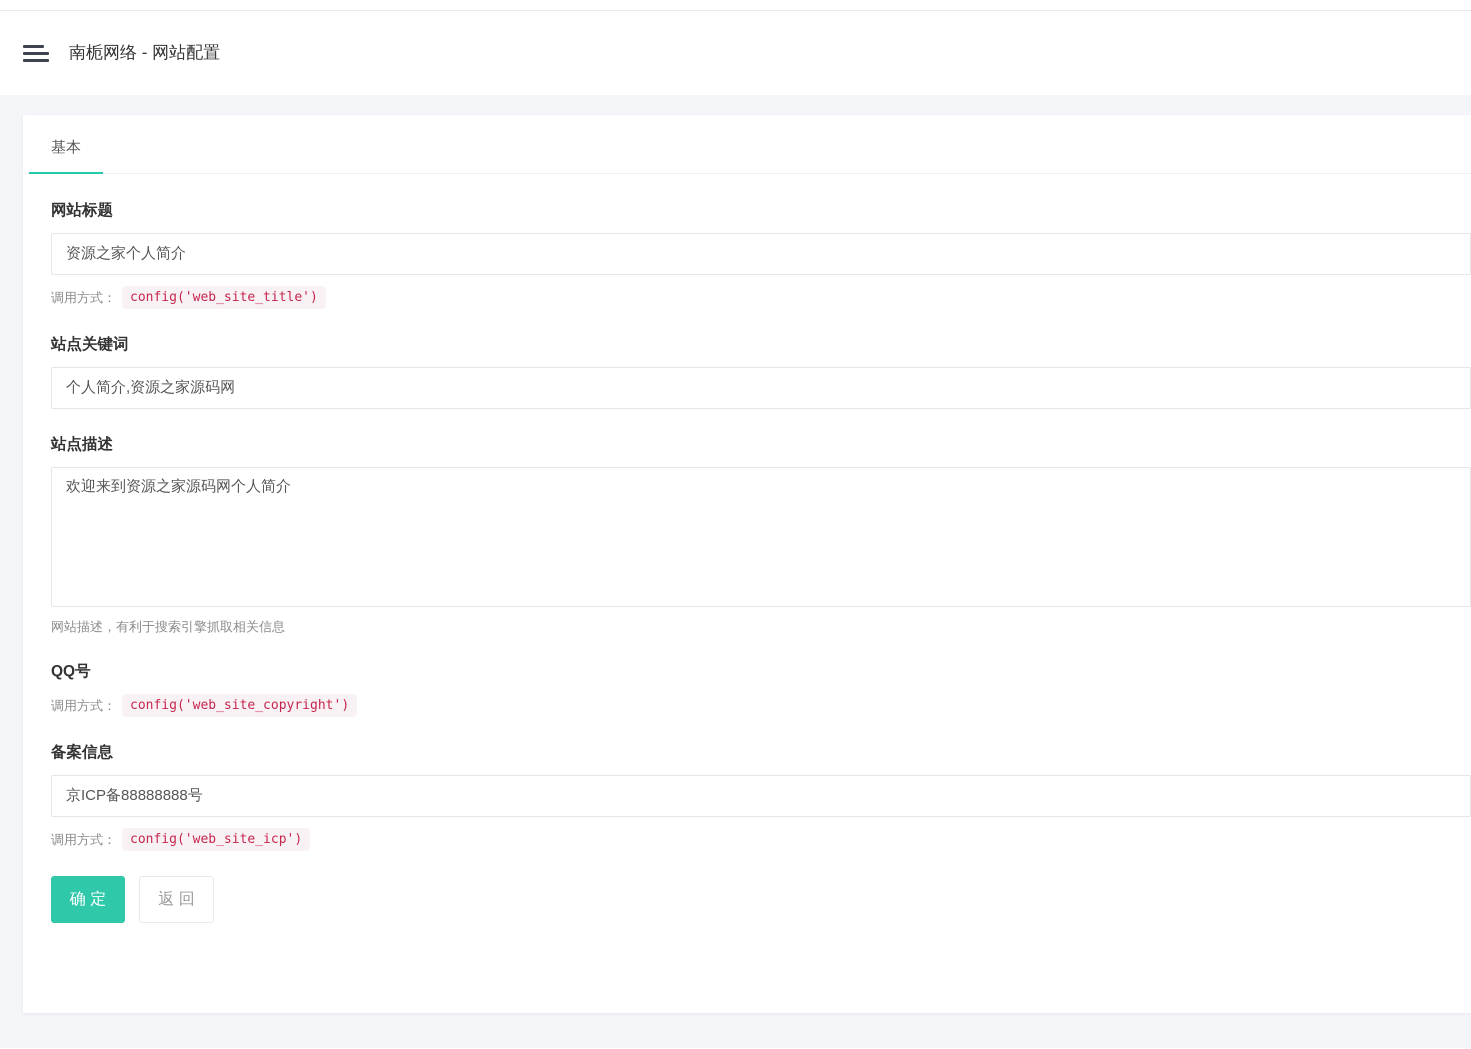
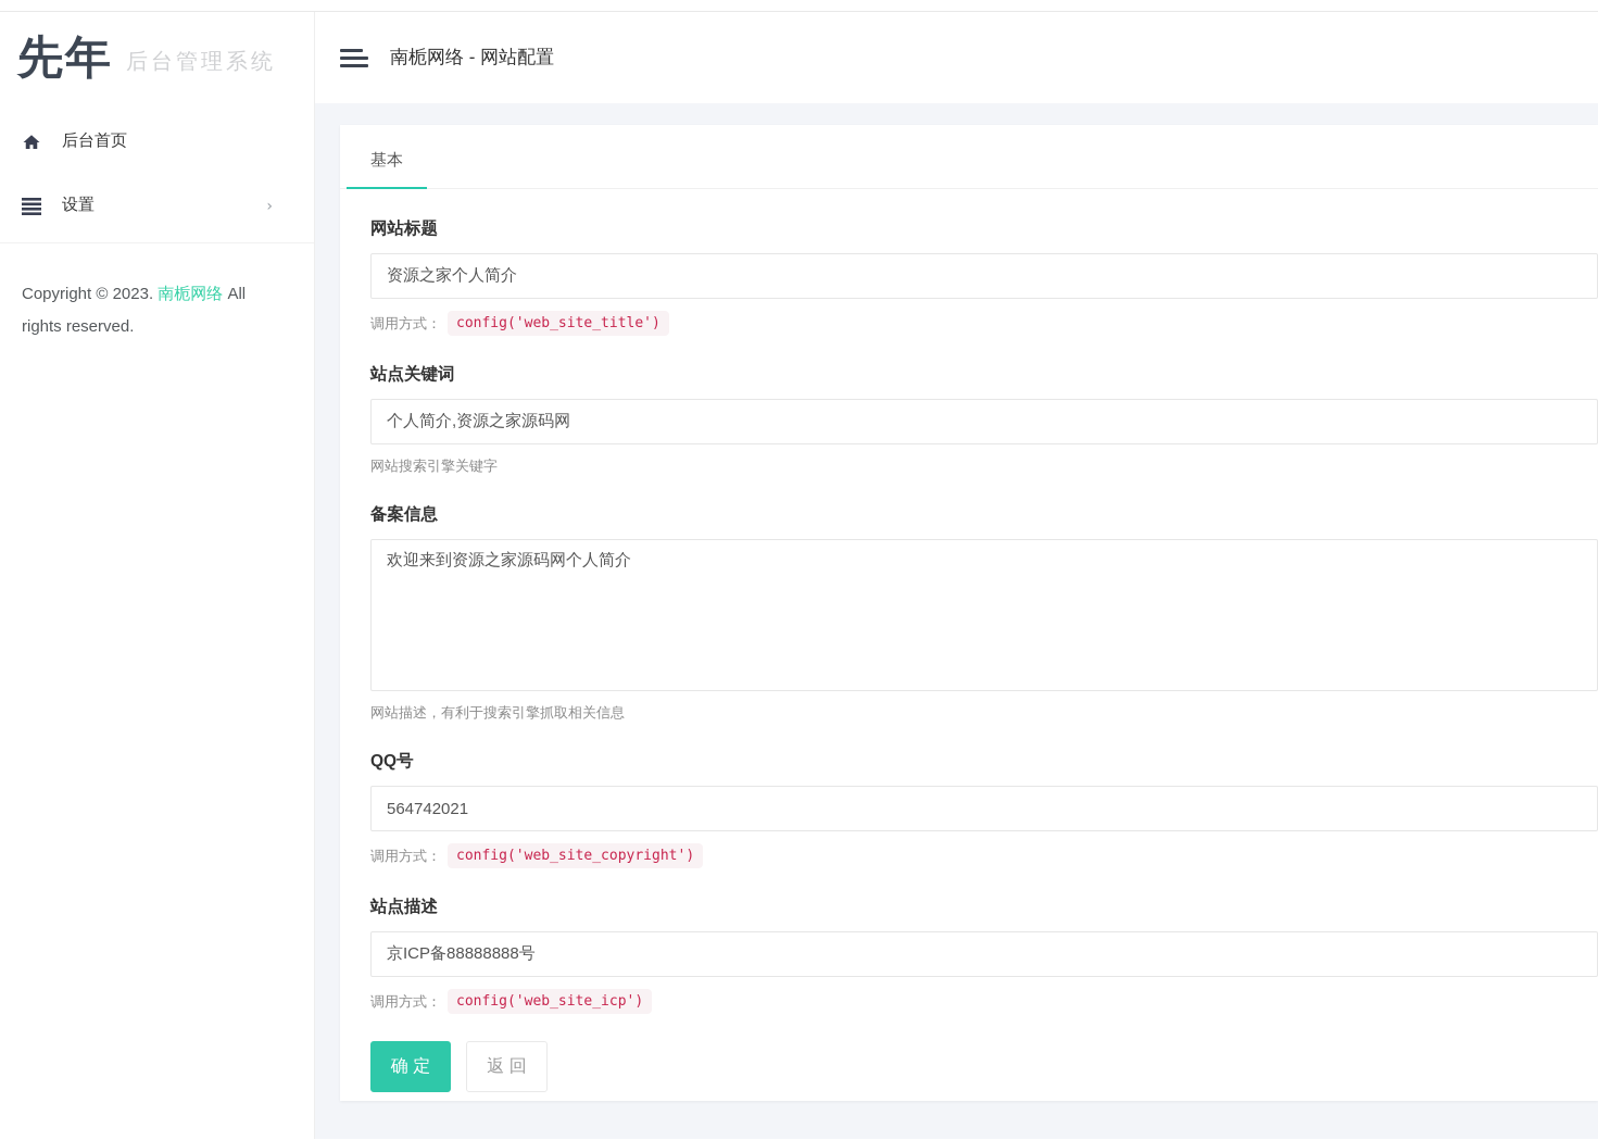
+ 先年
+ 后台管理系统
+ 后台首页
+ 设置
+ ›
+ Copyright © 2023. 南栀网络 All rights reserved.
  南栀网络 - 网站配置
  基本
  网站标题
  资源之家个人简介
  调用方式：
  config('web_site_title')
  站点关键词
  个人简介,资源之家源码网
+ 网站搜索引擎关键字
- 站点描述
+ 备案信息
  欢迎来到资源之家源码网个人简介
  网站描述，有利于搜索引擎抓取相关信息
  QQ号
+ 564742021
  调用方式：
  config('web_site_copyright')
- 备案信息
+ 站点描述
  京ICP备88888888号
  调用方式：
  config('web_site_icp')
  确 定
  返 回
